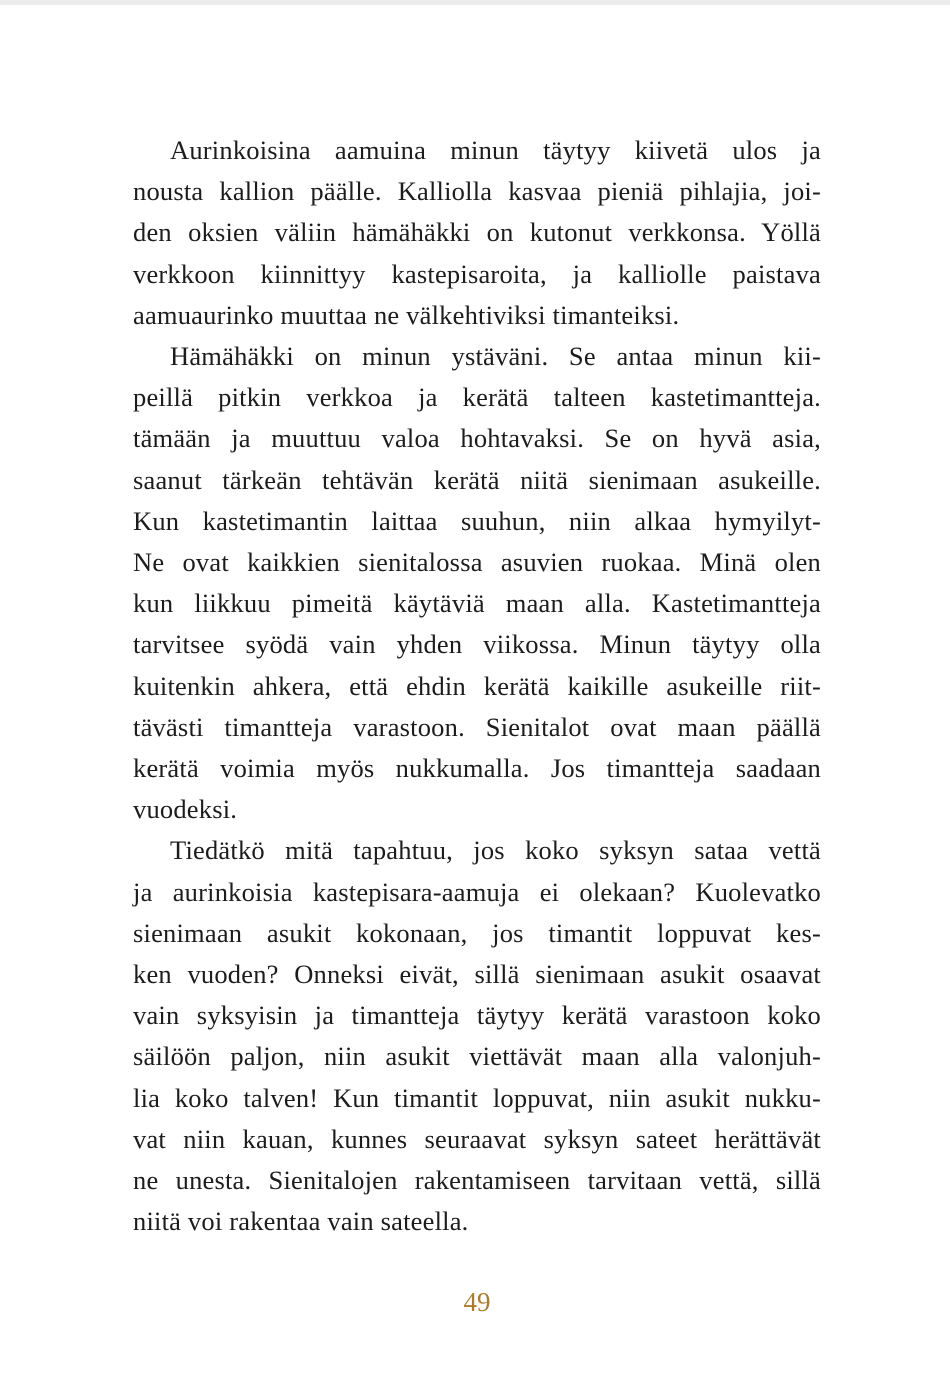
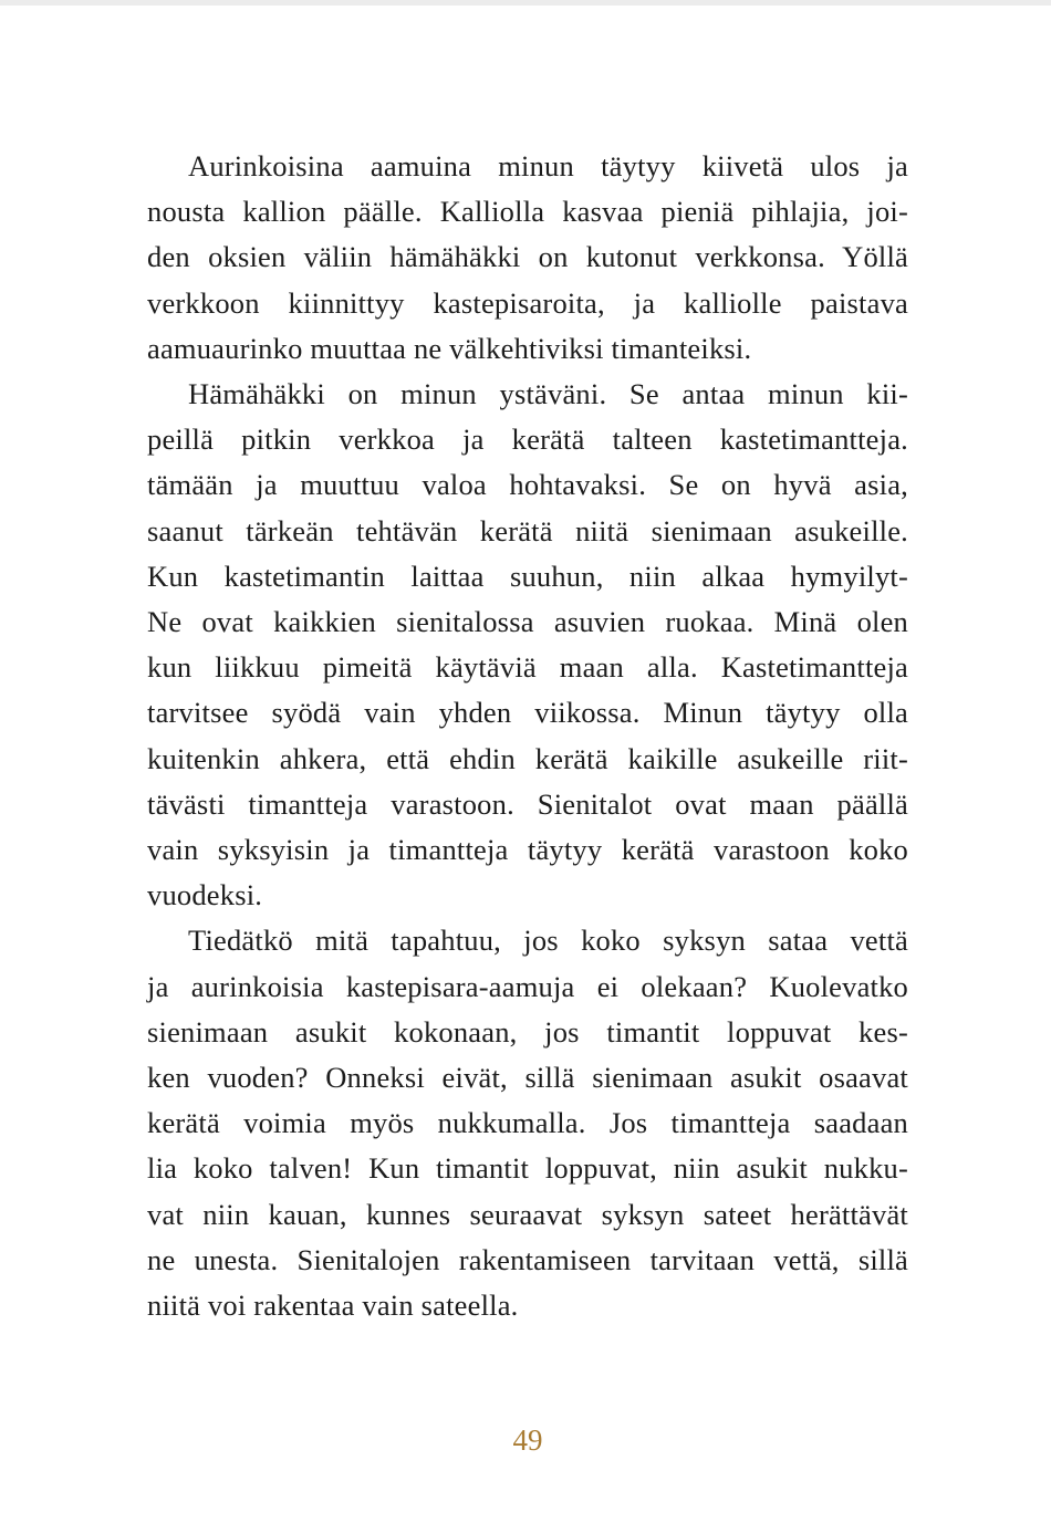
  Aurinkoisina aamuina minun täytyy kiivetä ulos ja
  nousta kallion päälle. Kalliolla kasvaa pieniä pihlajia, joi-
  den oksien väliin hämähäkki on kutonut verkkonsa. Yöllä
  verkkoon kiinnittyy kastepisaroita, ja kalliolle paistava
  aamuaurinko muuttaa ne välkehtiviksi timanteiksi.
  Hämähäkki on minun ystäväni. Se antaa minun kii-
  peillä pitkin verkkoa ja kerätä talteen kastetimantteja.
  tämään ja muuttuu valoa hohtavaksi. Se on hyvä asia,
  saanut tärkeän tehtävän kerätä niitä sienimaan asukeille.
  Kun kastetimantin laittaa suuhun, niin alkaa hymyilyt-
  Ne ovat kaikkien sienitalossa asuvien ruokaa. Minä olen
  kun liikkuu pimeitä käytäviä maan alla. Kastetimantteja
  tarvitsee syödä vain yhden viikossa. Minun täytyy olla
  kuitenkin ahkera, että ehdin kerätä kaikille asukeille riit-
  tävästi timantteja varastoon. Sienitalot ovat maan päällä
- kerätä voimia myös nukkumalla. Jos timantteja saadaan
+ vain syksyisin ja timantteja täytyy kerätä varastoon koko
  vuodeksi.
  Tiedätkö mitä tapahtuu, jos koko syksyn sataa vettä
  ja aurinkoisia kastepisara-aamuja ei olekaan? Kuolevatko
  sienimaan asukit kokonaan, jos timantit loppuvat kes-
  ken vuoden? Onneksi eivät, sillä sienimaan asukit osaavat
- vain syksyisin ja timantteja täytyy kerätä varastoon koko
+ kerätä voimia myös nukkumalla. Jos timantteja saadaan
- säilöön paljon, niin asukit viettävät maan alla valonjuh-
  lia koko talven! Kun timantit loppuvat, niin asukit nukku-
  vat niin kauan, kunnes seuraavat syksyn sateet herättävät
  ne unesta. Sienitalojen rakentamiseen tarvitaan vettä, sillä
  niitä voi rakentaa vain sateella.
  49
